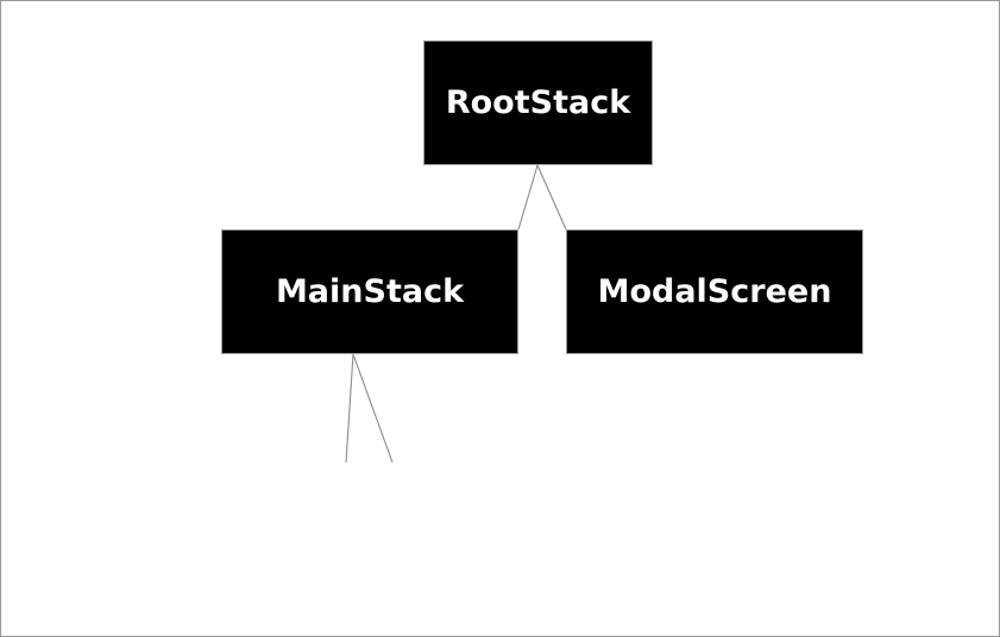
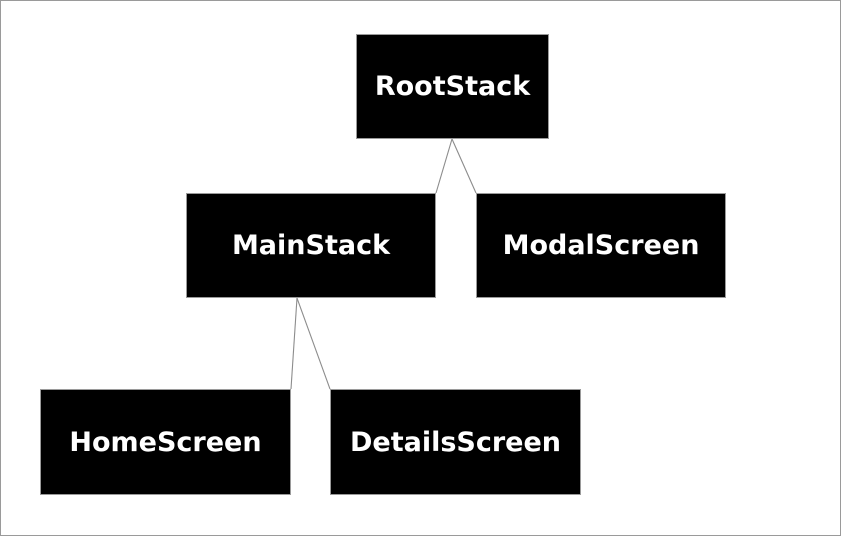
  RootStack
  MainStack
  ModalScreen
+ HomeScreen
+ DetailsScreen
